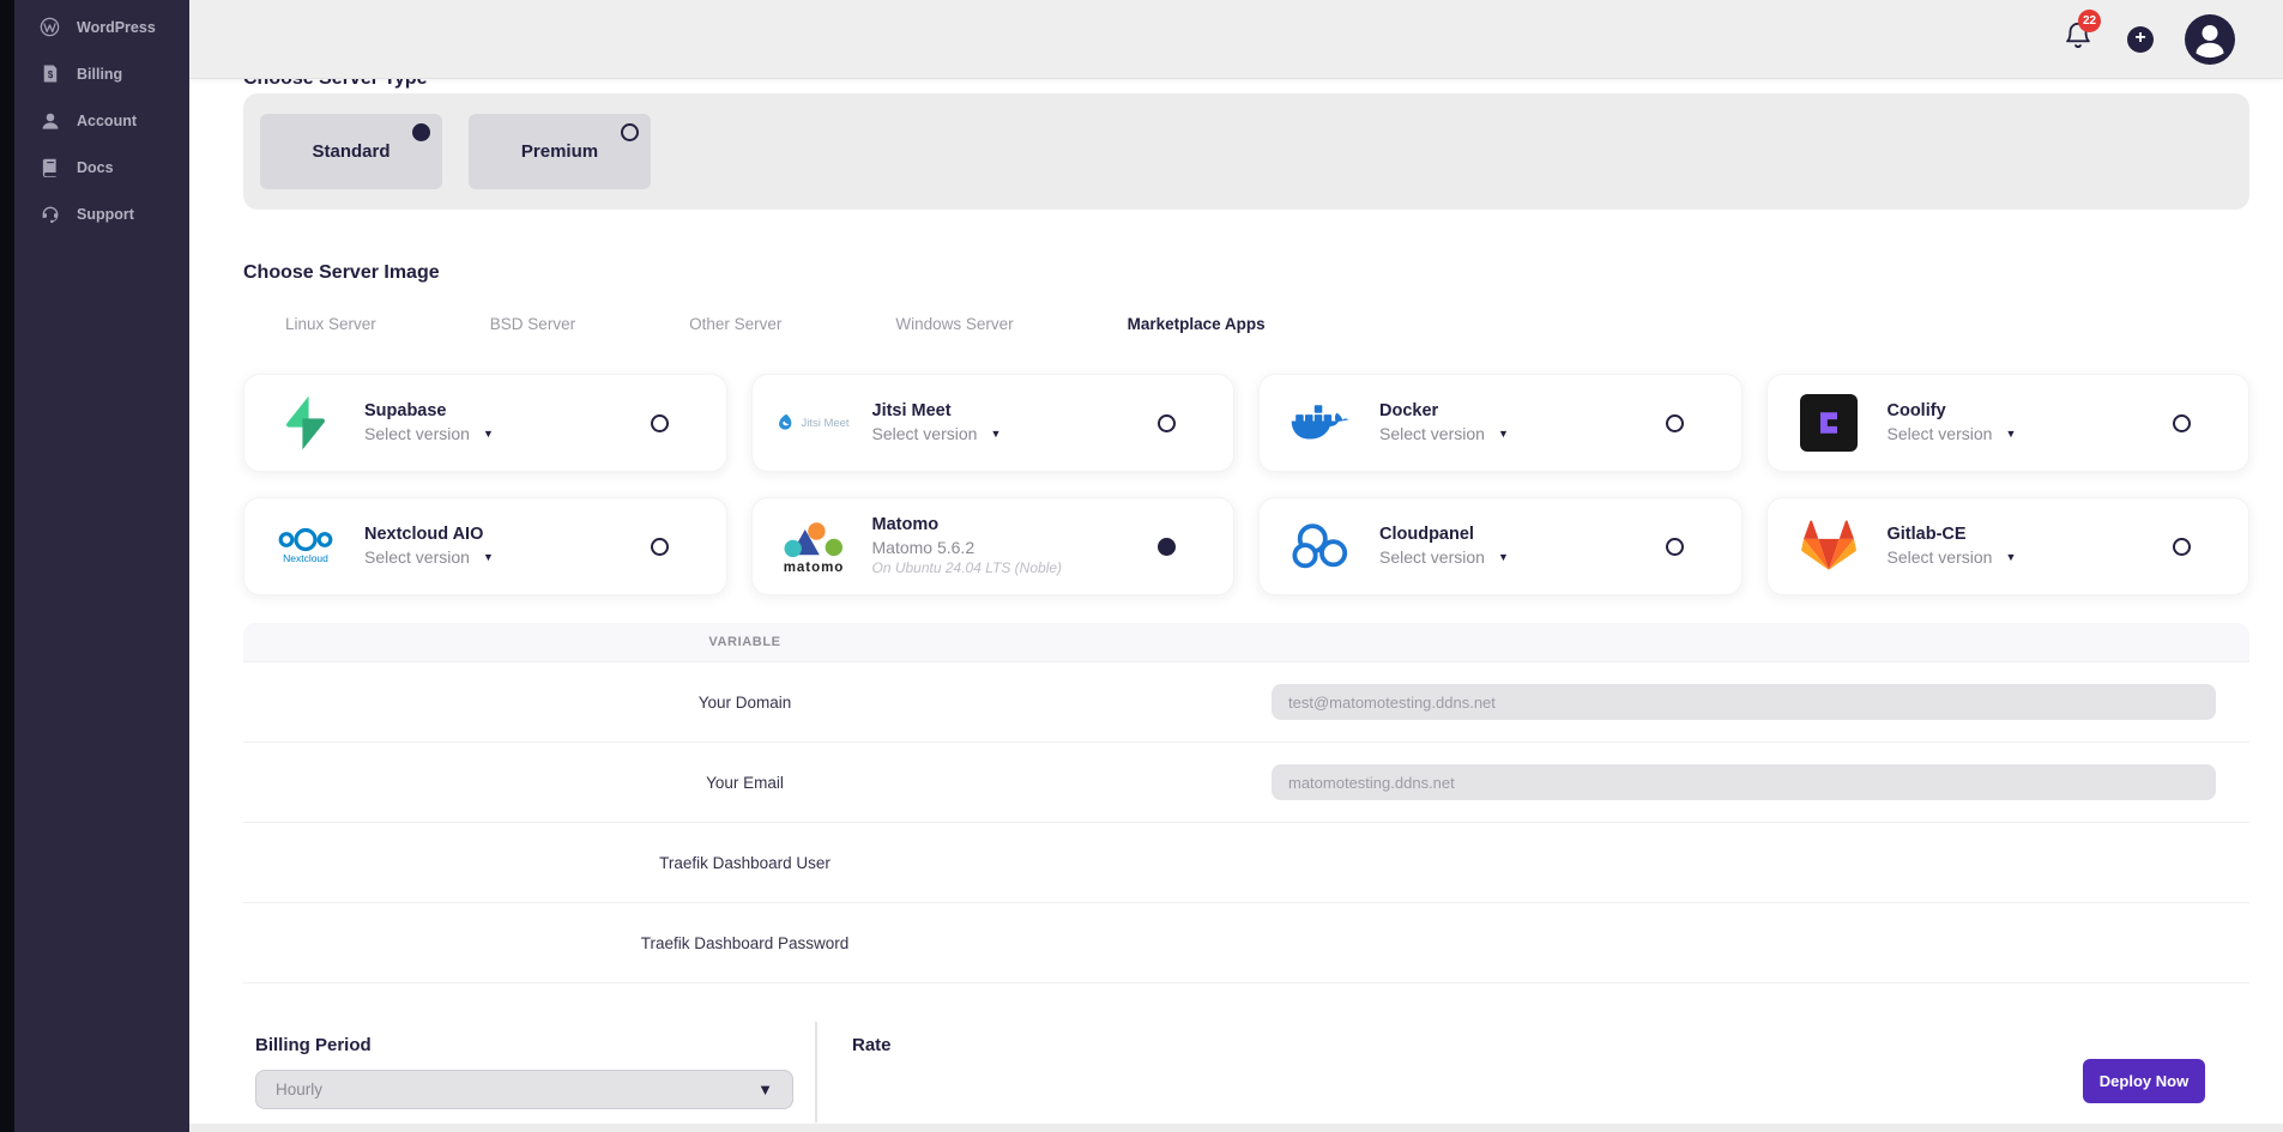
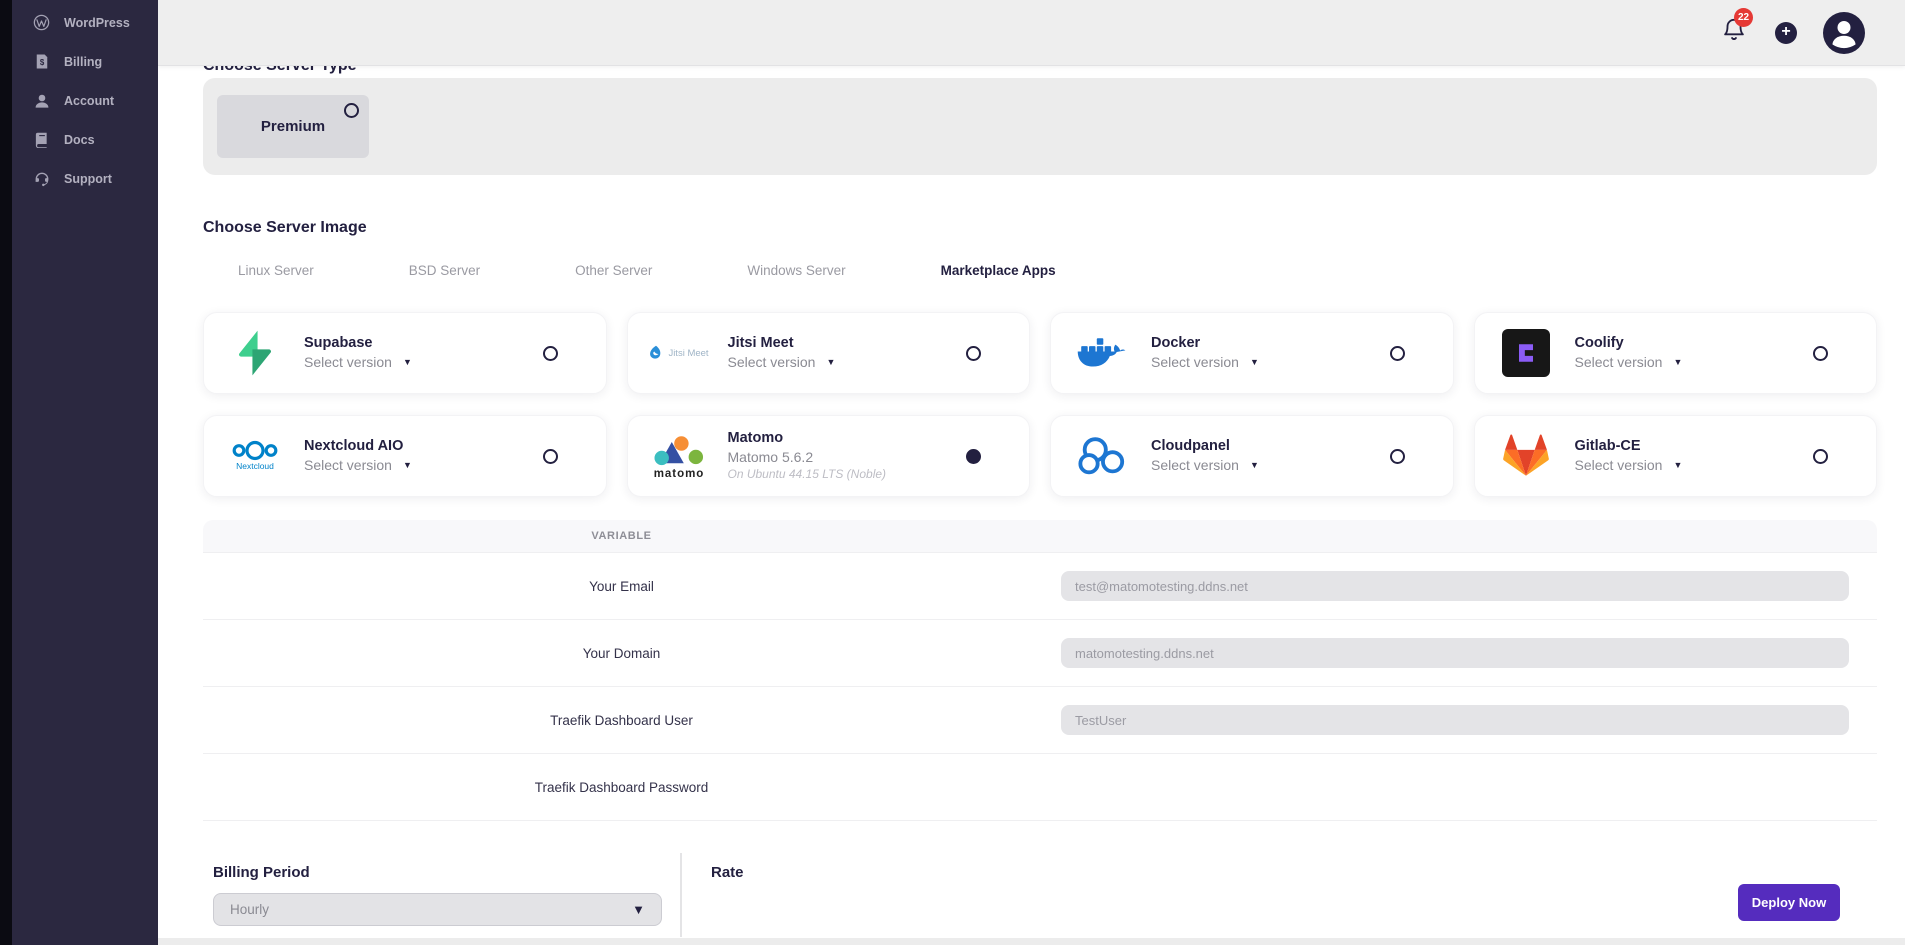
  WordPress
  $
  Billing
  Account
  Docs
  Support
  22
  +
- Standard
  Premium
  Choose Server Image
  Linux Server
  BSD Server
  Other Server
  Windows Server
  Marketplace Apps
  Supabase
  Select version
  ▼
  Jitsi Meet
  Jitsi Meet
  Select version
  ▼
  Docker
  Select version
  ▼
  Coolify
  Select version
  ▼
  Nextcloud
  Nextcloud AIO
  Select version
  ▼
  matomo
  Matomo
  Matomo 5.6.2
- On Ubuntu 24.04 LTS (Noble)
+ On Ubuntu 44.15 LTS (Noble)
  Cloudpanel
  Select version
  ▼
  Gitlab-CE
  Select version
  ▼
  VARIABLE
- Your Domain
+ Your Email
  test@matomotesting.ddns.net
- Your Email
+ Your Domain
  matomotesting.ddns.net
  Traefik Dashboard User
+ TestUser
  Traefik Dashboard Password
  Billing Period
  Hourly
  ▼
  Rate
  Deploy Now
